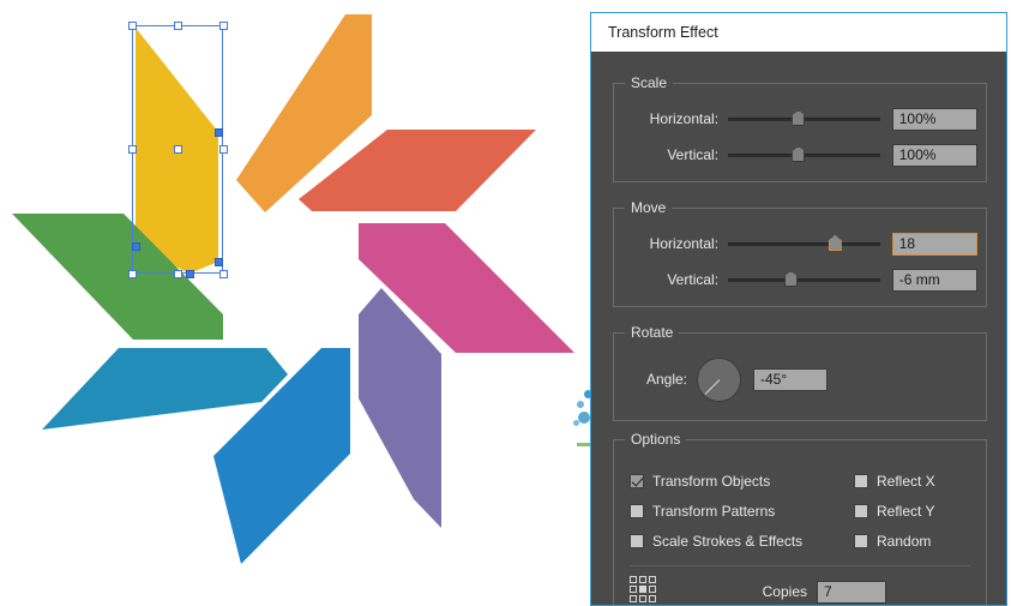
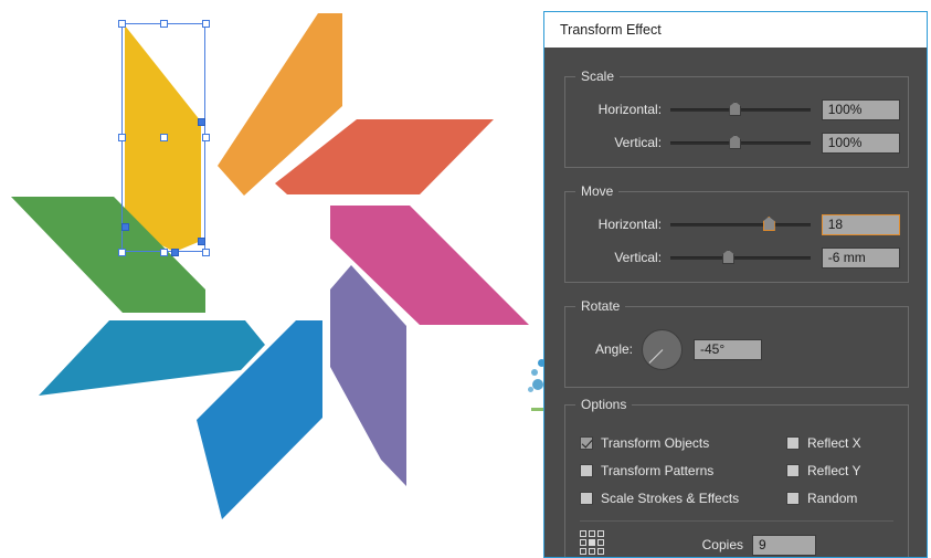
  Transform Effect
  Scale
  Horizontal:
  100%
  Vertical:
  100%
  Move
  Horizontal:
  18
  Vertical:
  -6 mm
  Rotate
  Angle:
  -45°
  Options
  Transform Objects
  Transform Patterns
  Scale Strokes & Effects
  Reflect X
  Reflect Y
  Random
  Copies
- 7
+ 9
